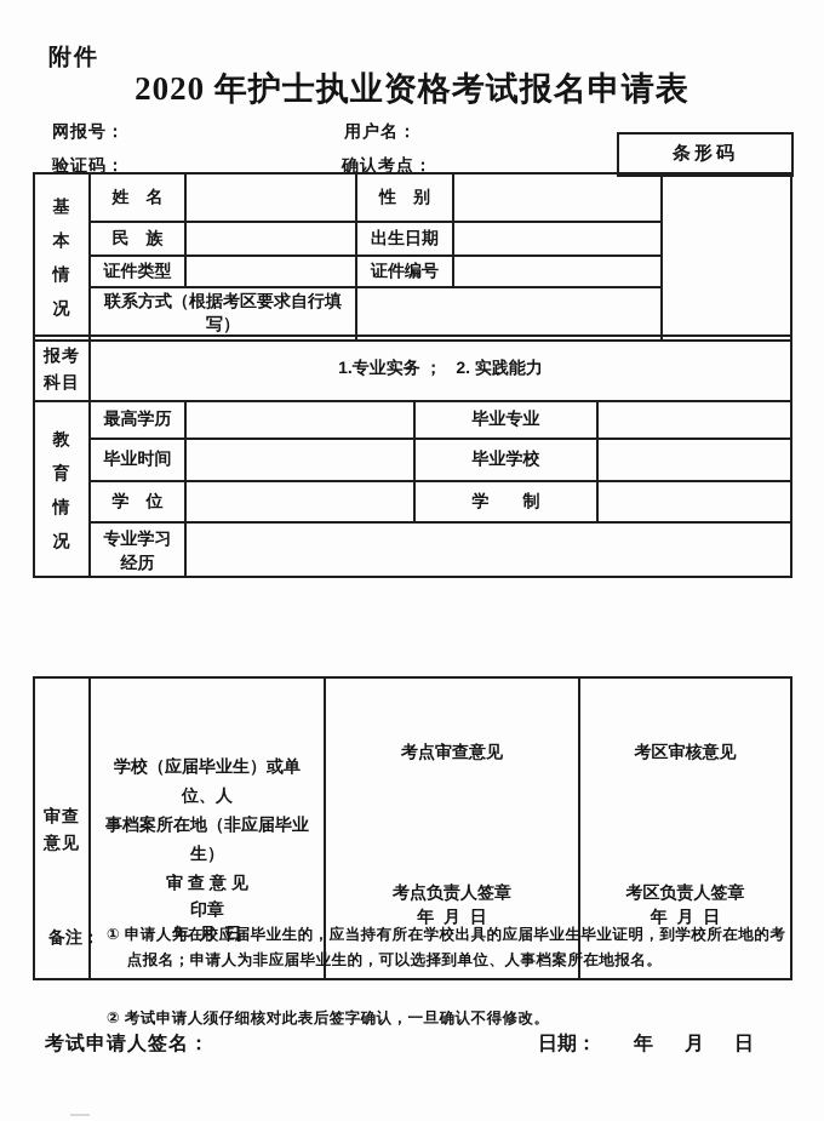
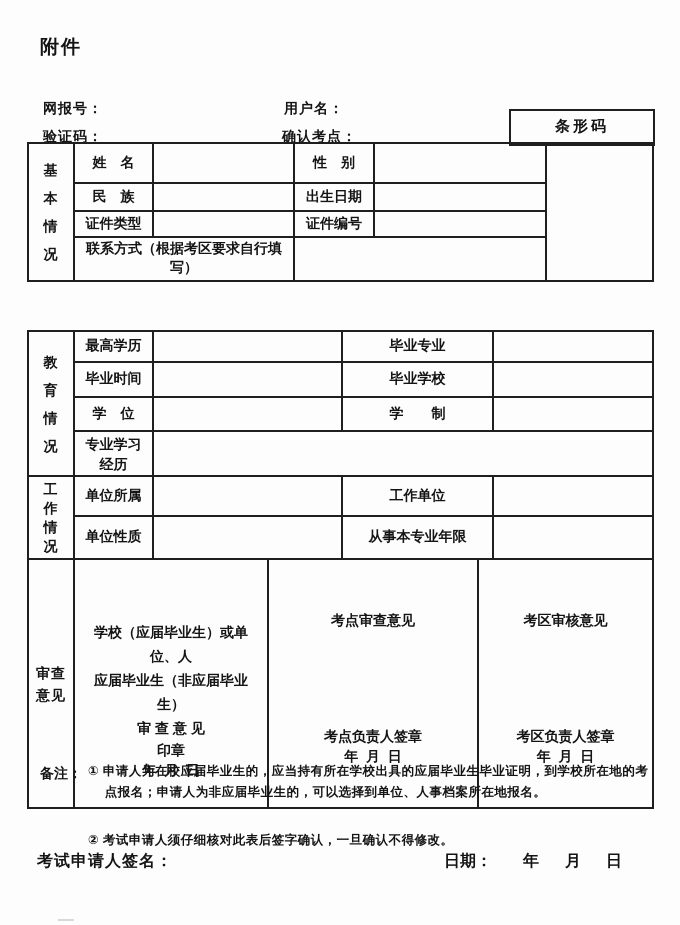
  附件
- 2020 年护士执业资格考试报名申请表
  网报号：
  用户名：
  验证码：
  确认考点：
  条形码
  基 本 情 况	姓 名		性 别
  民 族		出生日期
  证件类型		证件编号
  联系方式（根据考区要求自行填写）
- 报考 科目	1.专业实务 ； 2. 实践能力
  教 育 情 况	最高学历		毕业专业
  毕业时间		毕业学校
  学 位		学 制
  专业学习 经历
+ 工 作 情 况	单位所属		工作单位
+ 单位性质		从事本专业年限
- 审查 意见	学校（应届毕业生）或单位、人 事档案所在地（非应届毕业生） 审 查 意 见 印章 年 月 日	考点审查意见 考点负责人签章 年 月 日	考区审核意见 考区负责人签章 年 月 日
+ 审查 意见	学校（应届毕业生）或单位、人 应届毕业生（非应届毕业生） 审 查 意 见 印章 年 月 日	考点审查意见 考点负责人签章 年 月 日	考区审核意见 考区负责人签章 年 月 日
  备注：
  ① 申请人为在校应届毕业生的，应当持有所在学校出具的应届毕业生毕业证明，到学校所在地的考
  点报名；申请人为非应届毕业生的，可以选择到单位、人事档案所在地报名。
  ② 考试申请人须仔细核对此表后签字确认，一旦确认不得修改。
  考试申请人签名：
  日期：
  年
  月
  日
